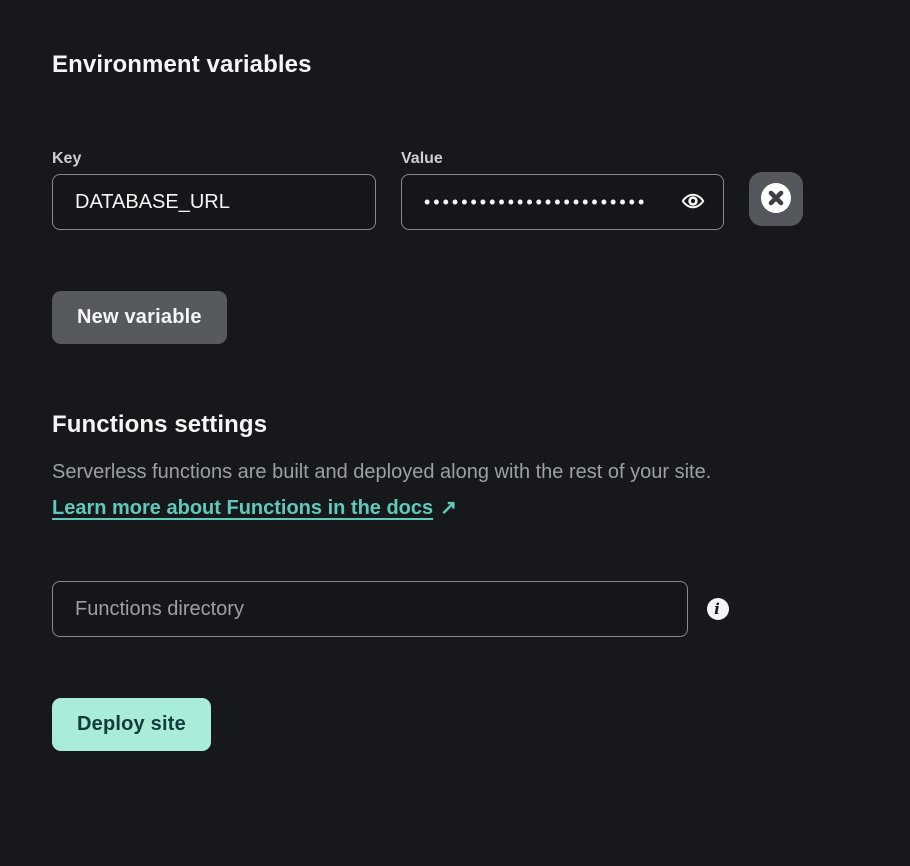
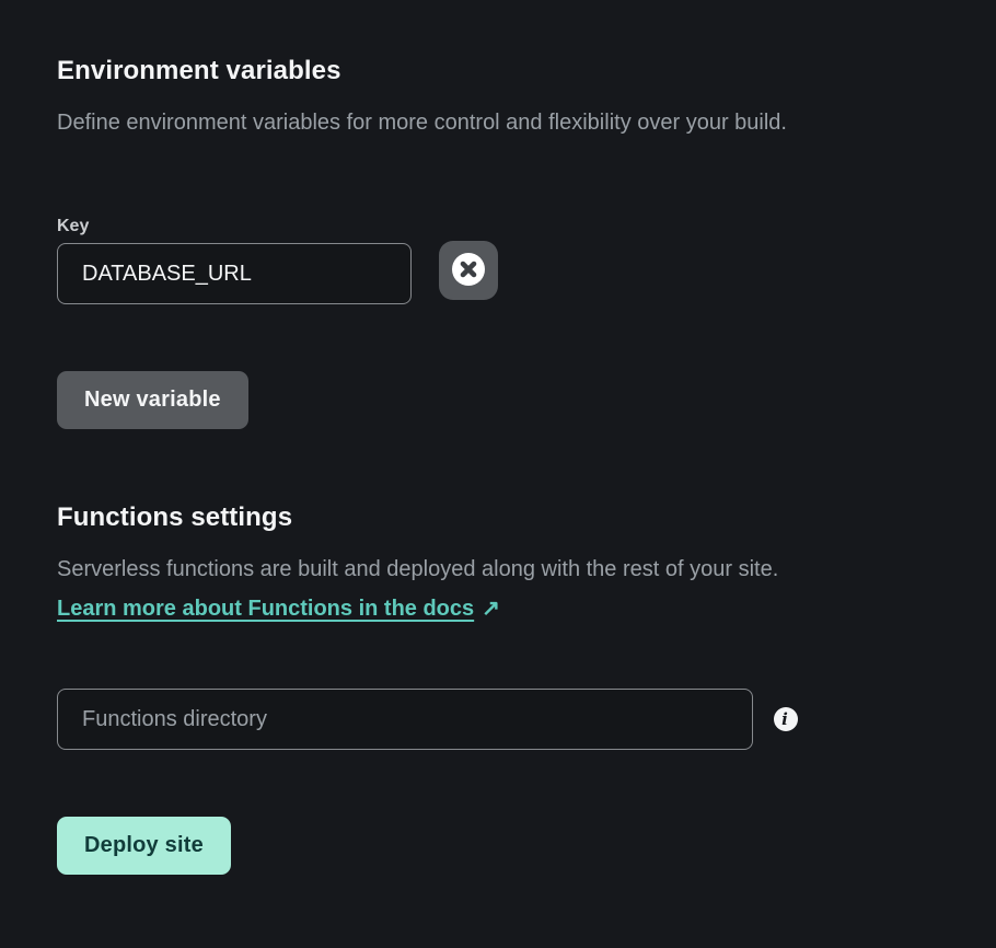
  Environment variables
+ Define environment variables for more control and flexibility over your build.
  Key
  DATABASE_URL
- Value
- ••••••••••••••••••••••••
  New variable
  Functions settings
  Serverless functions are built and deployed along with the rest of your site.
  Learn more about Functions in the docs ↗
  Functions directory
  i
  Deploy site
